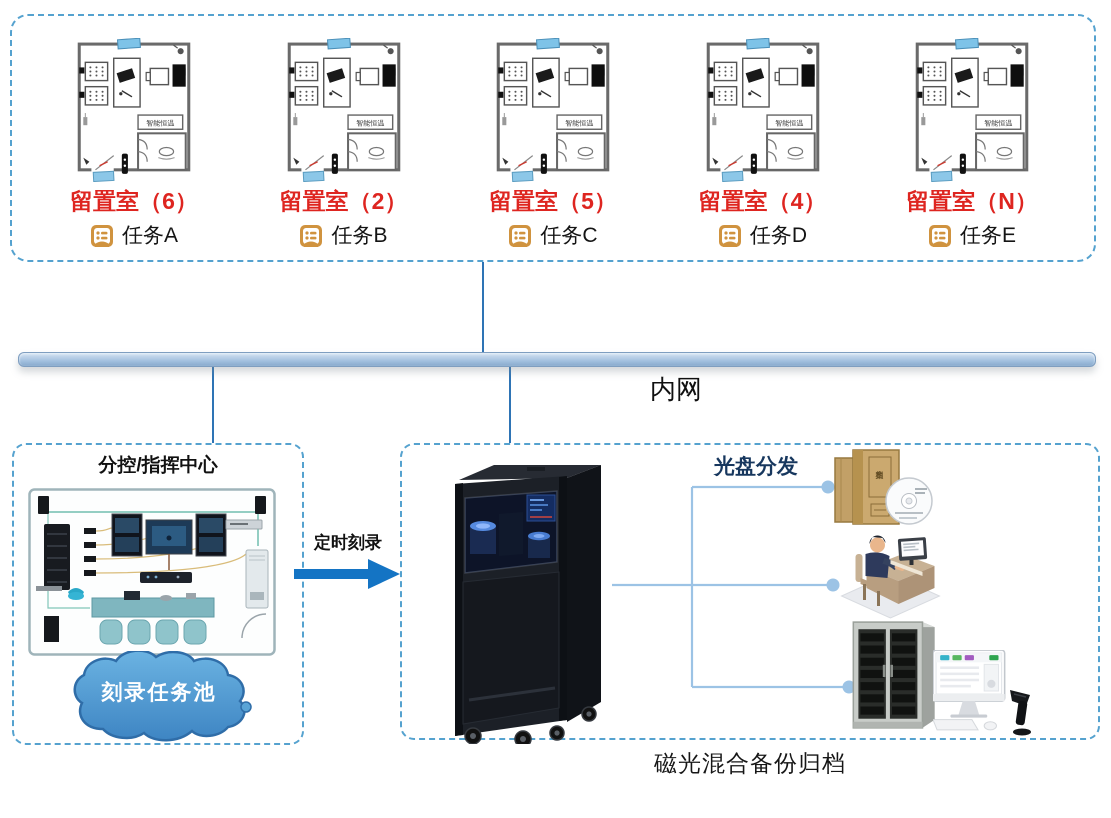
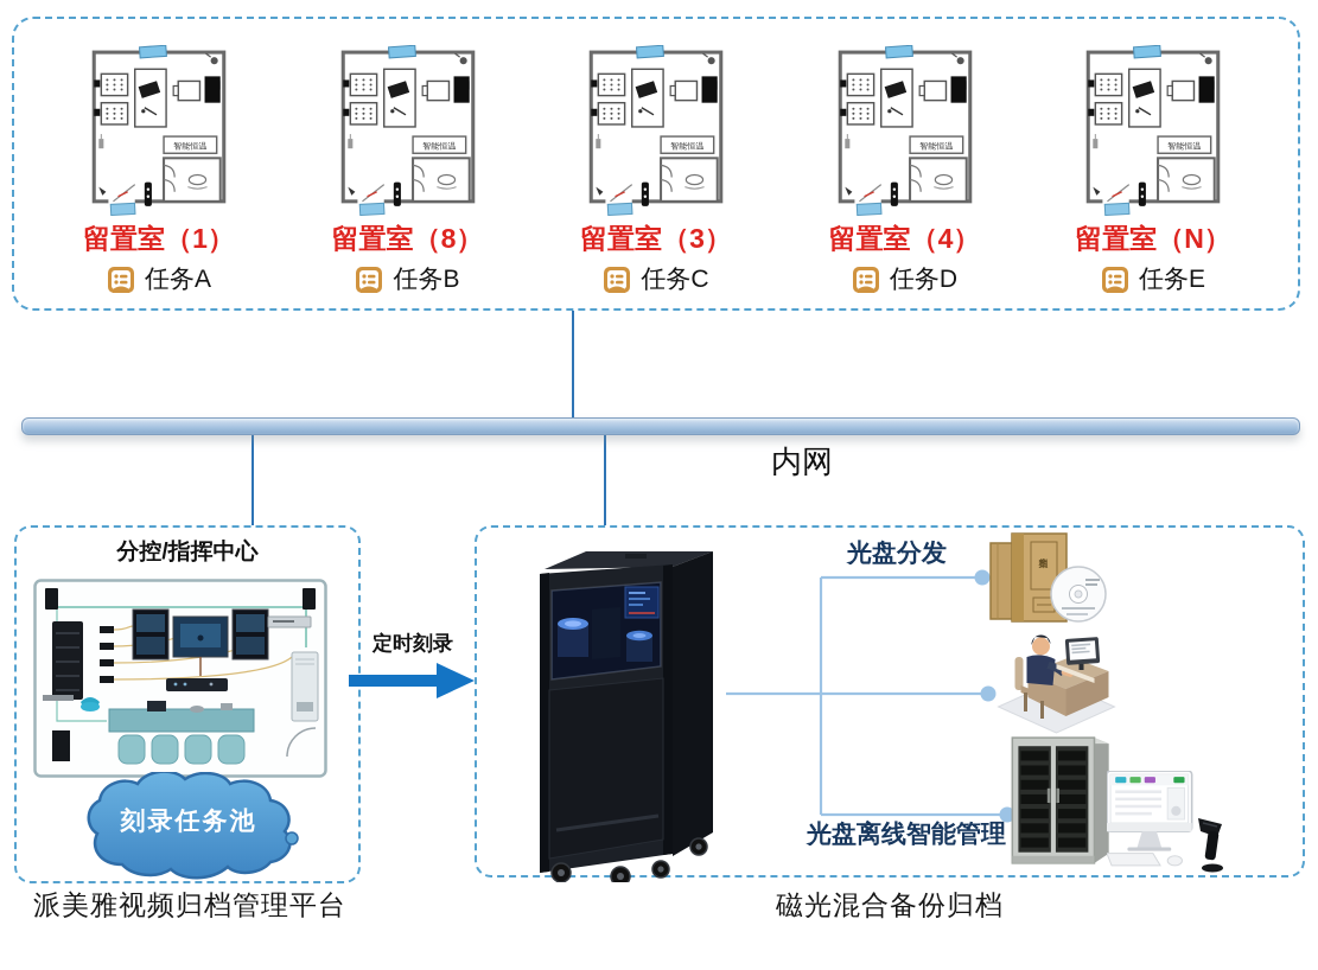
  智能恒温
- 留置室（6）
+ 留置室（1）
  任务A
  智能恒温
- 留置室（2）
+ 留置室（8）
  任务B
  智能恒温
- 留置室（5）
+ 留置室（3）
  任务C
  智能恒温
  留置室（4）
  任务D
  智能恒温
  留置室（N）
  任务E
  内网
  分控/指挥中心
  刻录任务池
+ 派美雅视频归档管理平台
  定时刻录
  光盘分发
+ 光盘离线智能管理
  磁光混合备份归档
